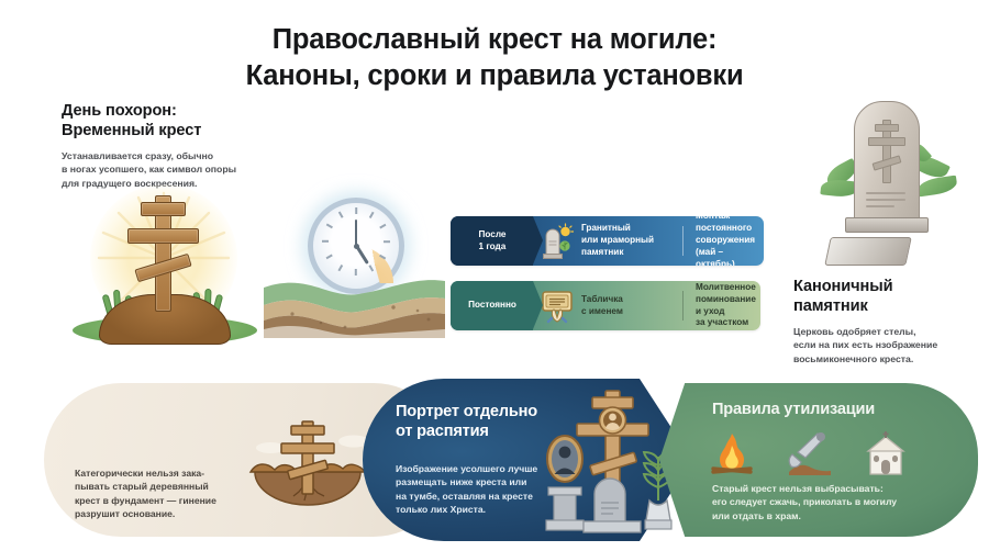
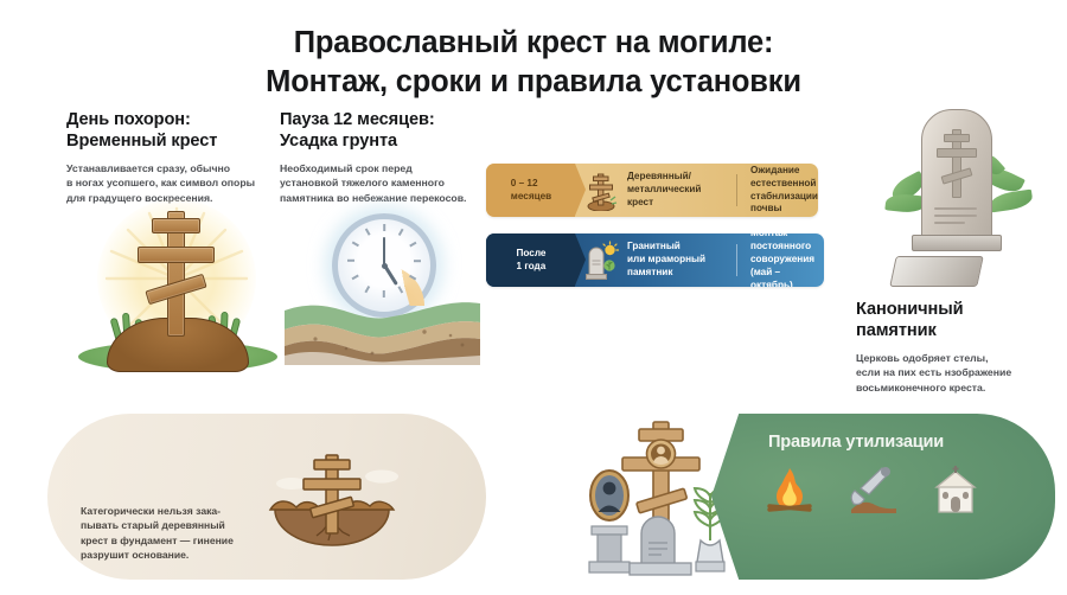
  Православный крест на могиле:
- Каноны, сроки и правила установки
+ Монтаж, сроки и правила установки
  День похорон:
  Временный крест
  Устанавливается сразу, обычно
  в ногах усопшего, как символ опоры
  для градущего воскресения.
+ Пауза 12 месяцев:
+ Усадка грунта
+ Необходимый срок перед
+ установкой тяжелого каменного
+ памятника во небежание перекосов.
+ 0 – 12
+ месяцев
+ Деревянный/
+ металлический
+ крест
+ Ожидание
+ естественной
+ стабнлизации почвы
  После
  1 года
  Гранитный
  или мраморный
  памятник
  Монтаж постоянного
  соворужения
  (май – октябрь)
- Постоянно
- Табличка
- с именем
- Молитвенное
- поминование и уход
- за участком
  Каноничный
  памятник
  Церковь одобряет стелы,
  если на пих есть нзображение
  восьмиконечного креста.
  Категорически нельзя зака-
  пывать старый деревянный
  крест в фундамент — гинение
  разрушит основание.
- Портрет отдельно
- от распятия
- Изображение усолшего лучше
- размещать ниже креста или
- на тумбе, оставляя на кресте
- только лих Христа.
  Правила утилизации
- Старый крест нельзя выбрасывать:
- его следует сжачь, приколать в могилу
- или отдать в храм.
